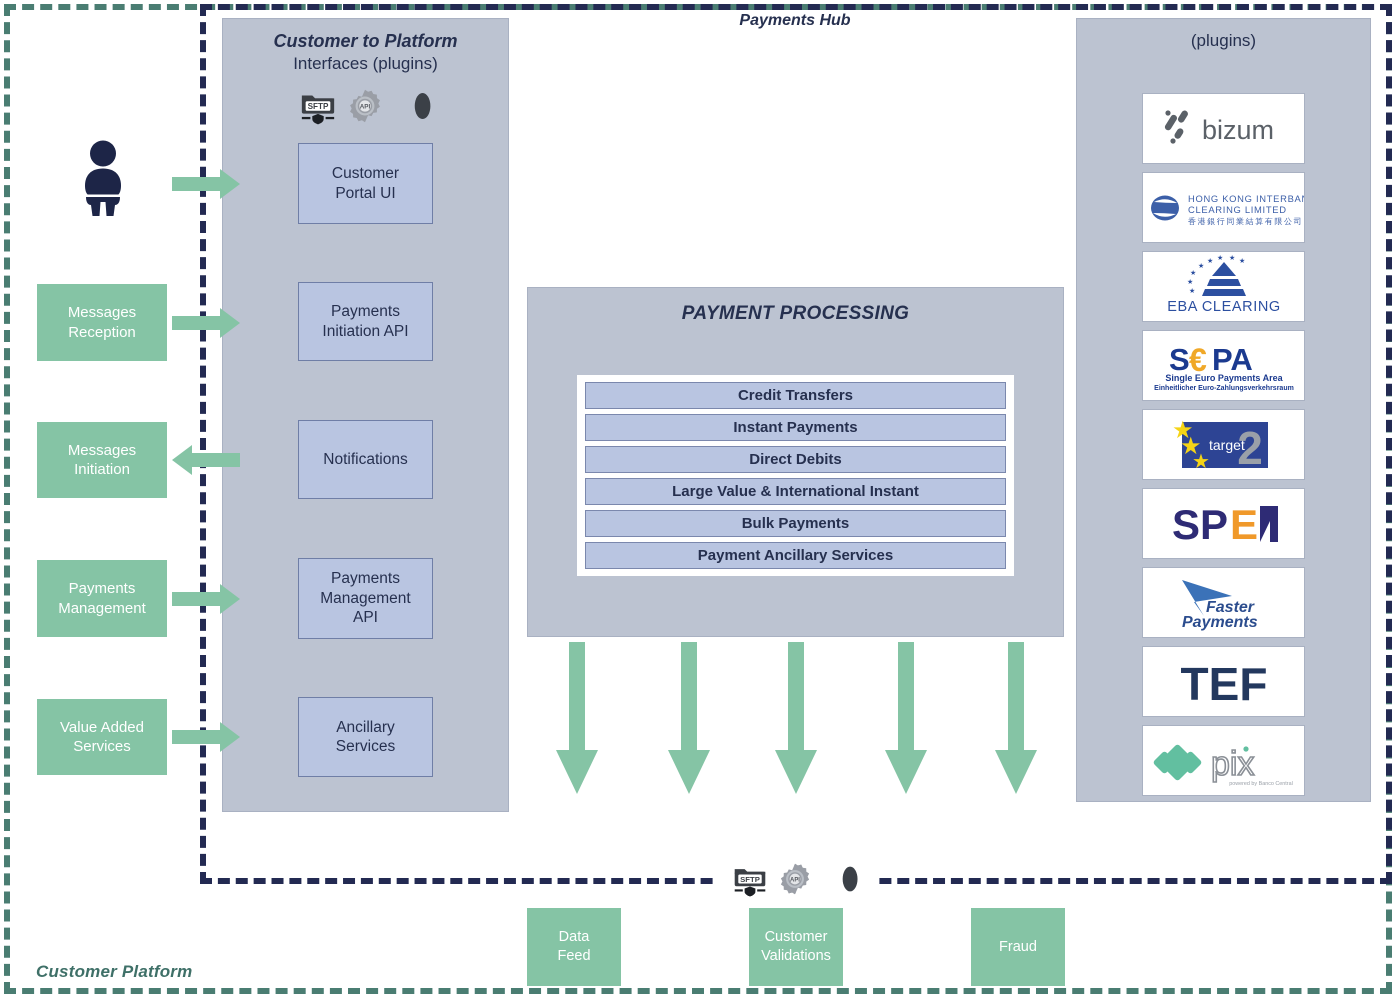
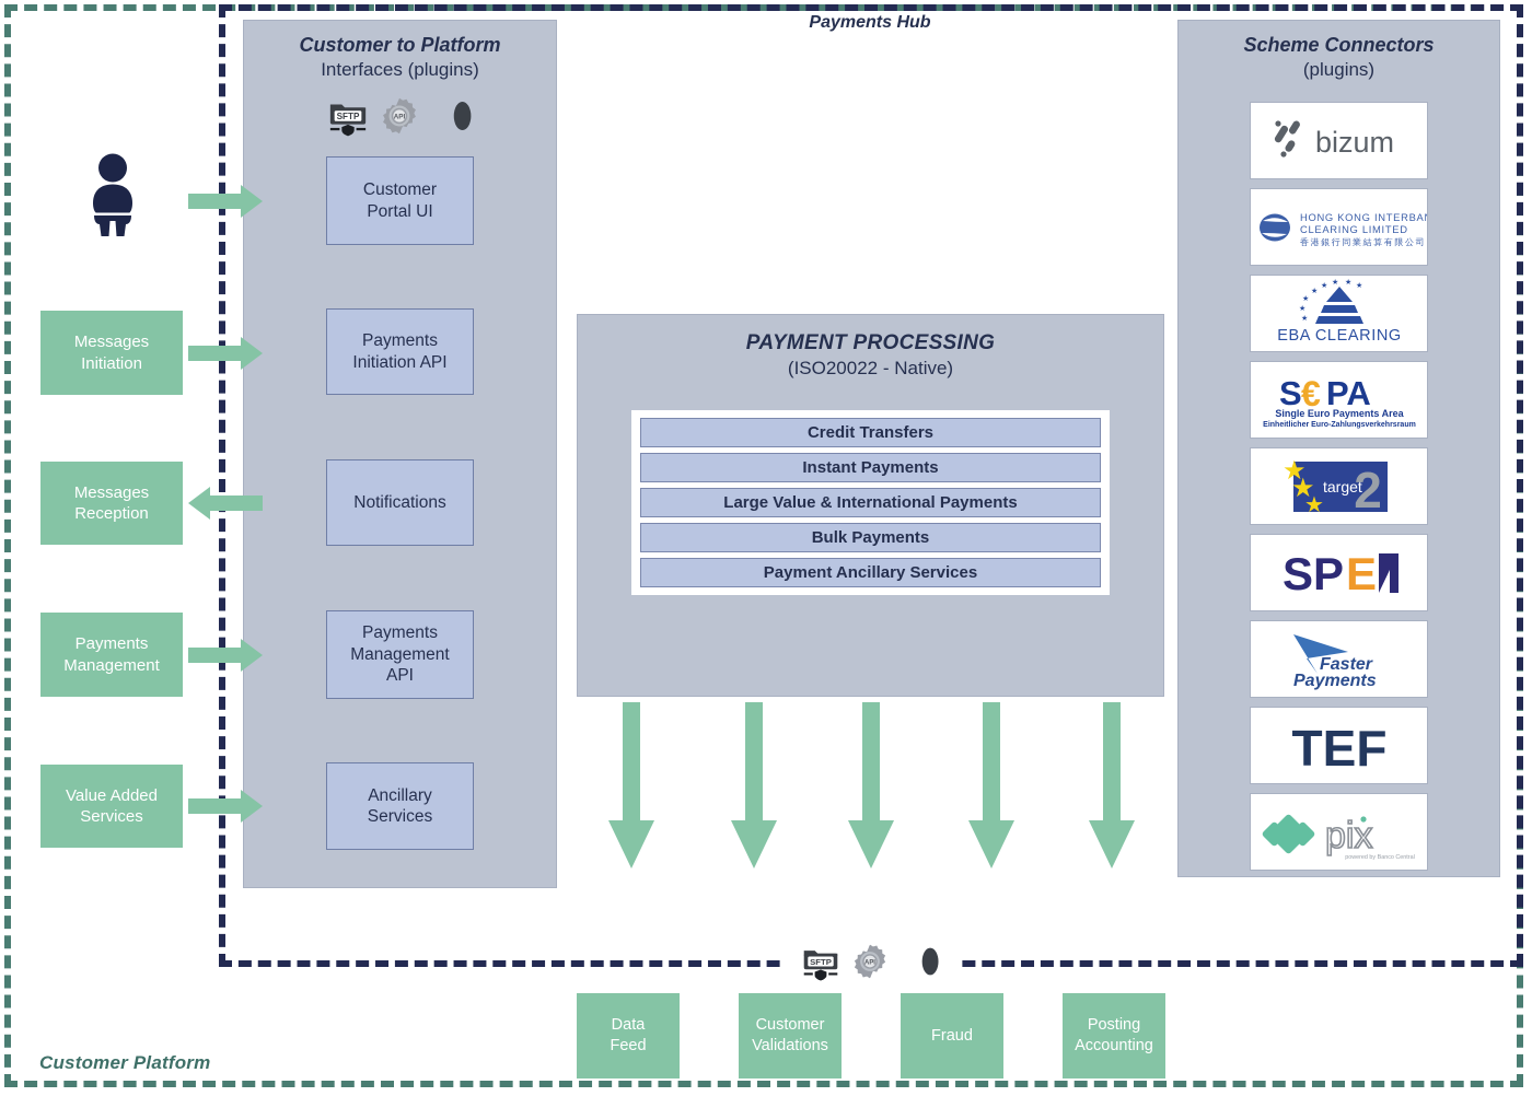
  Customer Platform
  Payments Hub
  Customer to Platform
  Interfaces (plugins)
  SFTP
  Customer
  Portal UI
  Payments
  Initiation API
  Notifications
  Payments
  Management
  API
  Ancillary
  Services
  Messages
- Reception
+ Initiation
  Messages
- Initiation
+ Reception
  Payments
  Management
  Value Added
  Services
  PAYMENT PROCESSING
+ (ISO20022 - Native)
  Credit Transfers
  Instant Payments
- Direct Debits
- Large Value & International Instant
+ Large Value & International Payments
  Bulk Payments
  Payment Ancillary Services
+ Scheme Connectors
  (plugins)
  bizum
  HONG KONG INTERBA
  CLEARING LIMITED
  香港銀行同業結算有限公司
  EBA CLEARING
  S
  €
  PA
  Single Euro Payments Area
  2
  ★
  ★
  ★
  target
  SP
  E
  Faster
  Payments
  TEF
  pix
  Data
  Feed
  Customer
  Validations
  Fraud
+ Posting
+ Accounting
  SFTP
